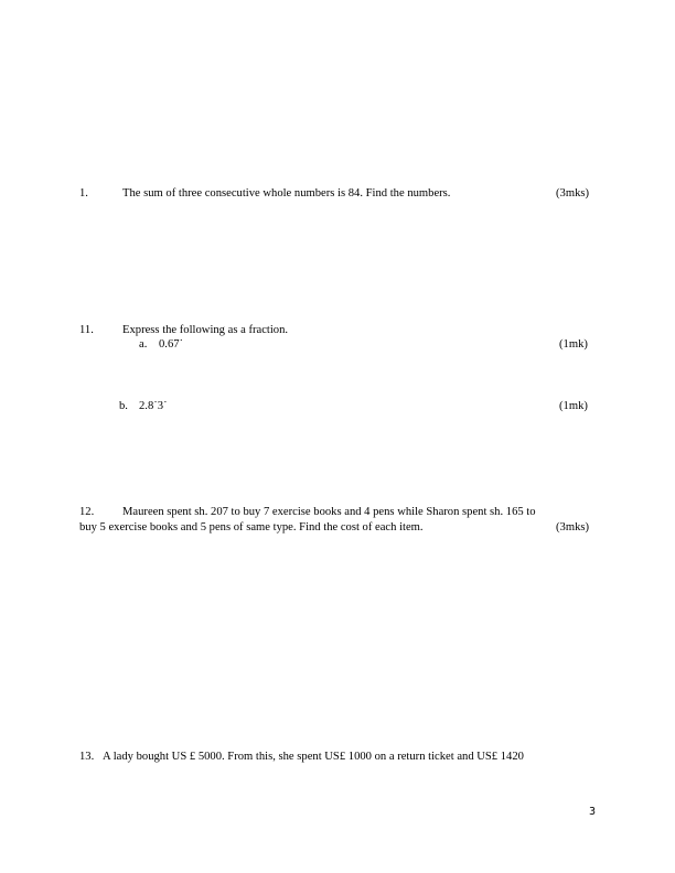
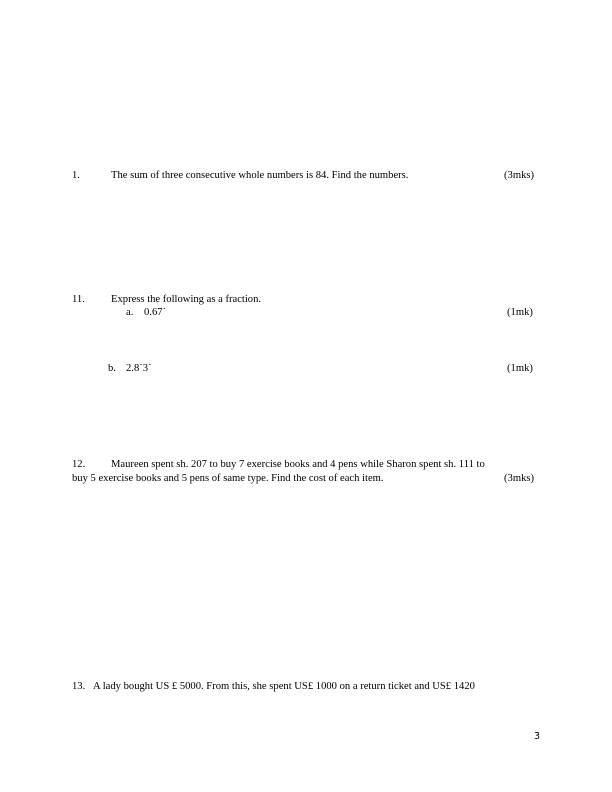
  1.
  The sum of three consecutive whole numbers is 84. Find the numbers.
  (3mks)
  11.
  Express the following as a fraction.
  a.
  0.67˙
  (1mk)
  b.
  2.8˙3˙
  (1mk)
  12.
- Maureen spent sh. 207 to buy 7 exercise books and 4 pens while Sharon spent sh. 165 to
+ Maureen spent sh. 207 to buy 7 exercise books and 4 pens while Sharon spent sh. 111 to
  buy 5 exercise books and 5 pens of same type. Find the cost of each item.
  (3mks)
  13.
  A lady bought US £ 5000. From this, she spent US£ 1000 on a return ticket and US£ 1420
  3
